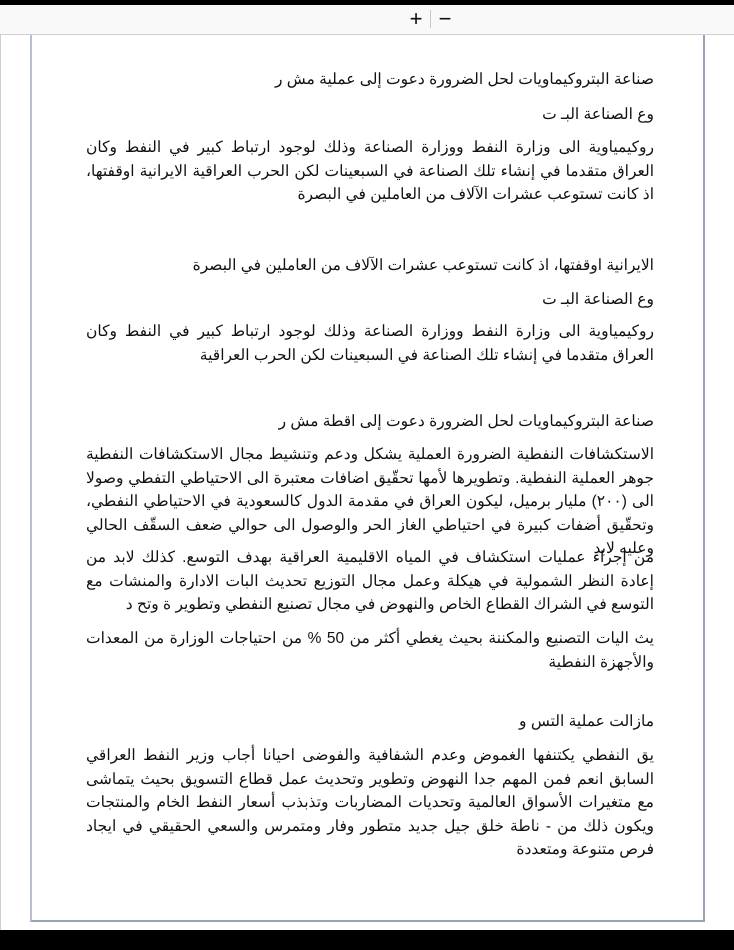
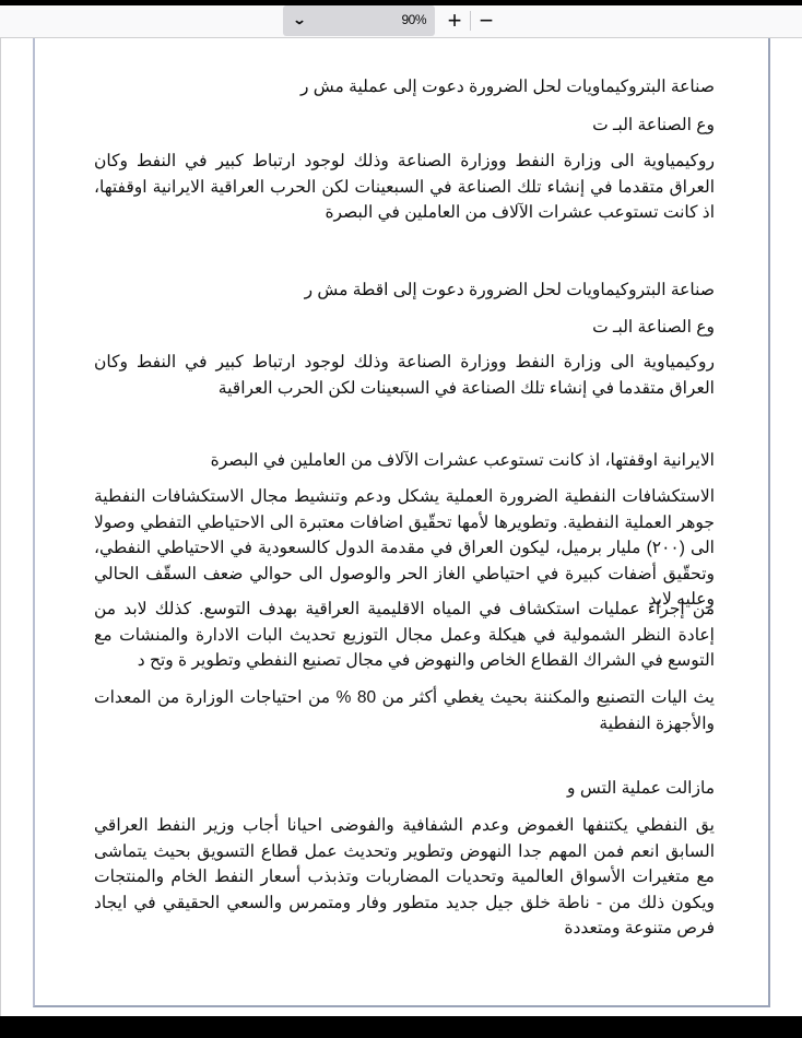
+ ⌄
+ 90%
  +
  −
  صناعة البتروكيماويات لحل الضرورة دعوت إلى عملية مش ر
  وع الصناعة البـ ت
  روكيمياوية الى وزارة النفط ووزارة الصناعة وذلك لوجود ارتباط كبير في النفط وكان العراق متقدما في إنشاء تلك الصناعة في السبعينات لكن الحرب العراقية الايرانية اوقفتها، اذ كانت تستوعب عشرات الآلاف من العاملين في البصرة
- الايرانية اوقفتها، اذ كانت تستوعب عشرات الآلاف من العاملين في البصرة
+ صناعة البتروكيماويات لحل الضرورة دعوت إلى اقطة مش ر
  وع الصناعة البـ ت
  روكيمياوية الى وزارة النفط ووزارة الصناعة وذلك لوجود ارتباط كبير في النفط وكان العراق متقدما في إنشاء تلك الصناعة في السبعينات لكن الحرب العراقية
- صناعة البتروكيماويات لحل الضرورة دعوت إلى اقطة مش ر
+ الايرانية اوقفتها، اذ كانت تستوعب عشرات الآلاف من العاملين في البصرة
  الاستكشافات النفطية الضرورة العملية يشكل ودعم وتنشيط مجال الاستكشافات النفطية جوهر العملية النفطية. وتطويرها لأمها تحقّيق اضافات معتبرة الى الاحتياطي التفطي وصولا الى (٢٠٠) مليار برميل، ليكون العراق في مقدمة الدول كالسعودية في الاحتياطي النفطي، وتحقّيق أضفات كبيرة في احتياطي الغاز الحر والوصول الى حوالي ضعف السقّف الحالي وعليه لابد
  من إجراء عمليات استكشاف في المياه الاقليمية العراقية بهدف التوسع. كذلك لابد من إعادة النظر الشمولية في هيكلة وعمل مجال التوزيع تحديث البات الادارة والمنشات مع التوسع في الشراك القطاع الخاص والنهوض في مجال تصنيع النفطي وتطوير ة وتح د
- يث اليات التصنيع والمكننة بحيث يغطي أكثر من 50 % من احتياجات الوزارة من المعدات والأجهزة النفطية
+ يث اليات التصنيع والمكننة بحيث يغطي أكثر من 80 % من احتياجات الوزارة من المعدات والأجهزة النفطية
  مازالت عملية التس و
  يق النفطي يكتنفها الغموض وعدم الشفافية والفوضى احيانا أجاب وزير النفط العراقي السابق انعم فمن المهم جدا النهوض وتطوير وتحديث عمل قطاع التسويق بحيث يتماشى مع متغيرات الأسواق العالمية وتحديات المضاربات وتذبذب أسعار النفط الخام والمنتجات ويكون ذلك من - ناطة خلق جيل جديد متطور وفار ومتمرس والسعي الحقيقي في ايجاد فرص متنوعة ومتعددة
